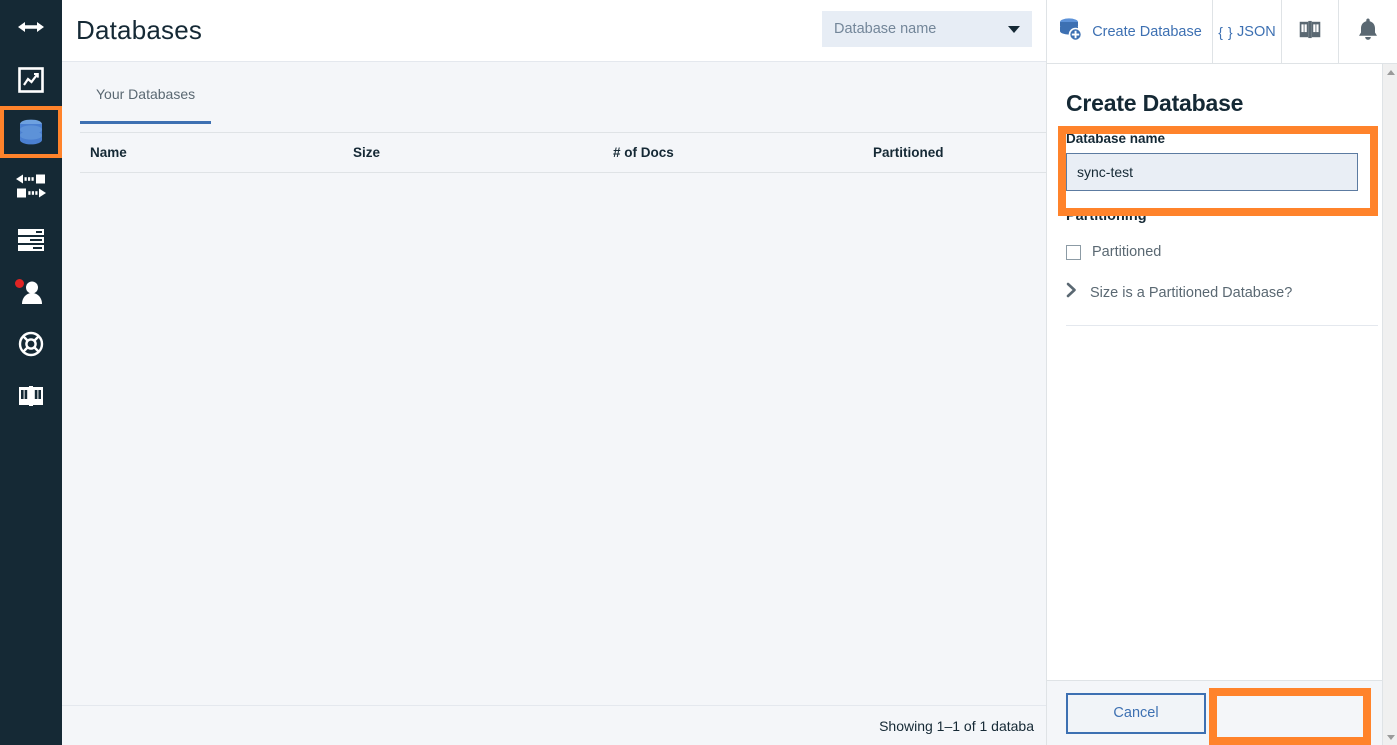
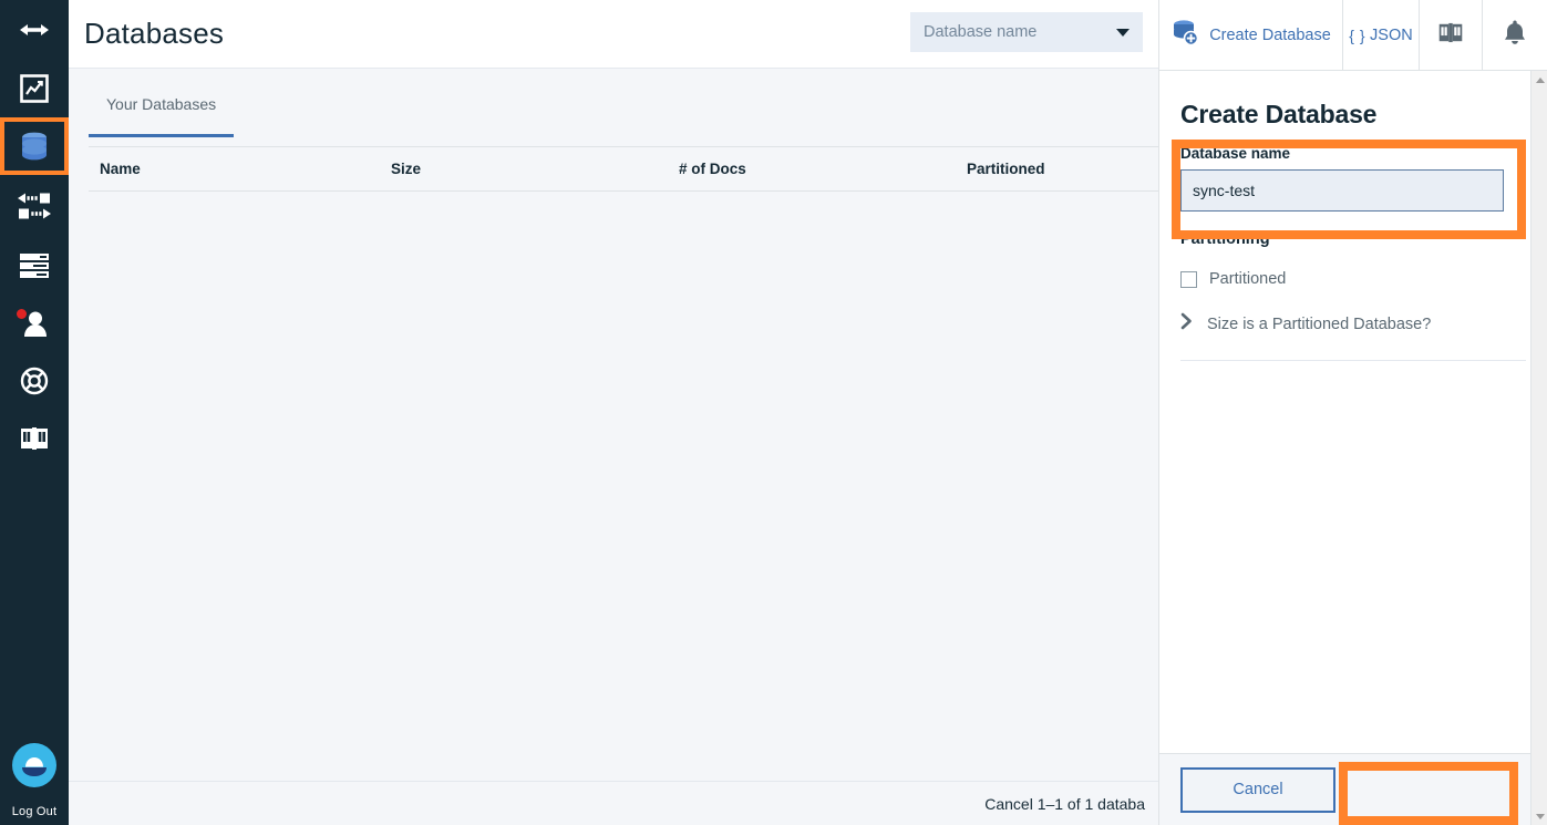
+ Log Out
  Databases
  Database name
  Your Databases
  Name	Size	# of Docs	Partitioned
- Showing 1–1 of 1 databa
+ Cancel 1–1 of 1 databa
  Create Database
  { }
  JSON
  Create Database
  Database name
  sync-test
  Partitioning
  Partitioned
  Size is a Partitioned Database?
  Cancel
